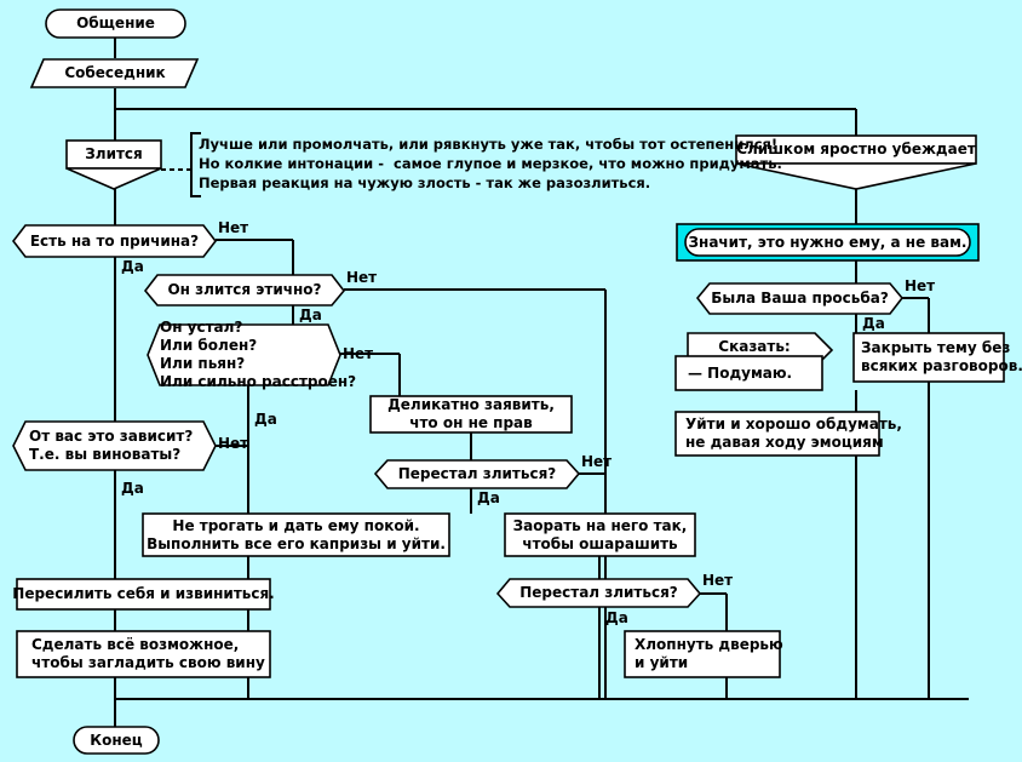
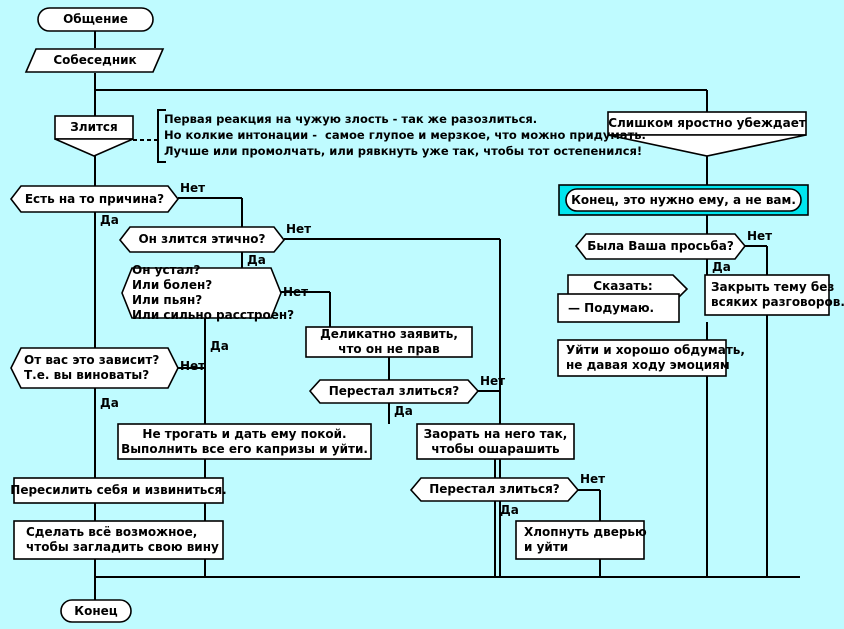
  Общение
  Собеседник
  Злится
  Слишком яростно убеждает
- Значит, это нужно ему, а не вам.
+ Конец, это нужно ему, а не вам.
  Есть на то причина?
  Он злится этично?
  Он устал?
  Или болен?
  Или пьян?
  Или сильно расстроен?
  От вас это зависит?
  Т.е. вы виноваты?
  Деликатно заявить,
  что он не прав
  Перестал злиться?
  Не трогать и дать ему покой.
  Выполнить все его капризы и уйти.
  Заорать на него так,
  чтобы ошарашить
  Перестал злиться?
  Хлопнуть дверью
  и уйти
  Пересилить себя и извиниться.
  Сделать всё возможное,
  чтобы загладить свою вину
  Была Ваша просьба?
  Сказать:
  — Подумаю.
  Закрыть тему без
  всяких разговоров.
  Уйти и хорошо обдумать,
  не давая ходу эмоциям
  Конец
- Лучше или промолчать, или рявкнуть уже так, чтобы тот остепенился!
+ Первая реакция на чужую злость - так же разозлиться.
  Но колкие интонации - самое глупое и мерзкое, что можно придумать.
- Первая реакция на чужую злость - так же разозлиться.
+ Лучше или промолчать, или рявкнуть уже так, чтобы тот остепенился!
  Нет
  Да
  Нет
  Да
  Нет
  Да
  Нет
  Да
  Нет
  Да
  Нет
  Да
  Нет
  Да
